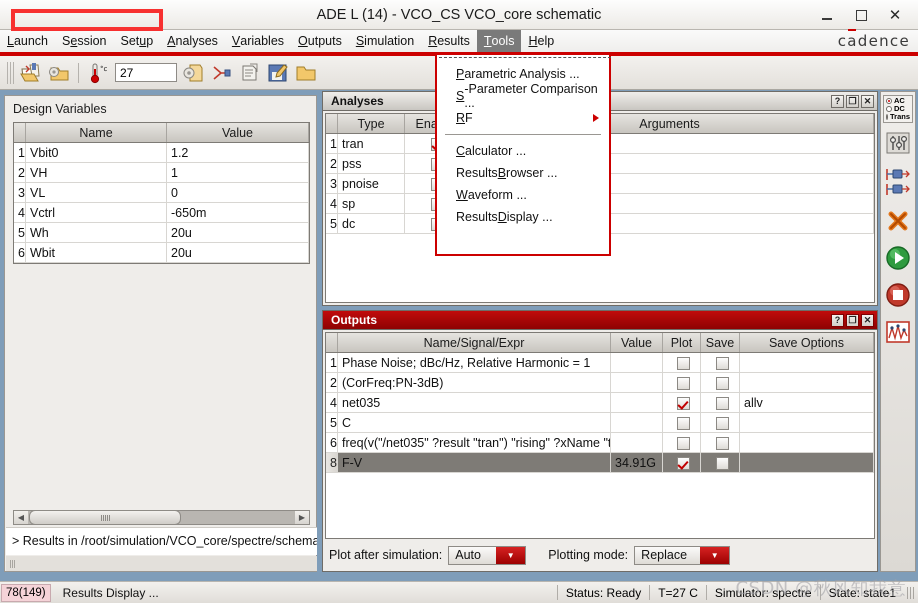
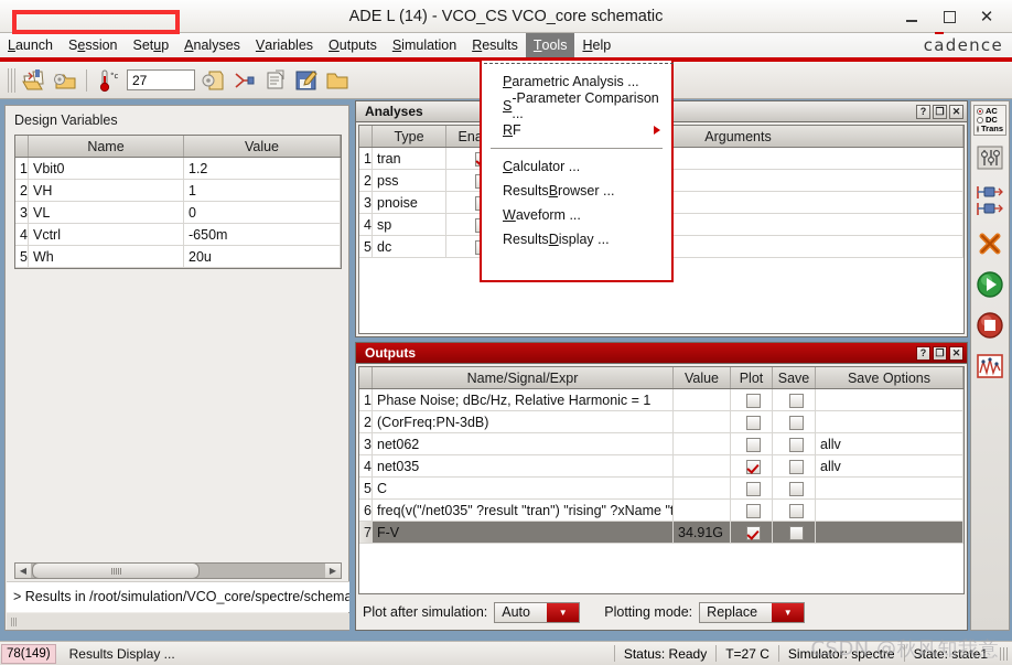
  ADE L (14) - VCO_CS VCO_core schematic
  ✕
  L
  aunch
  S
  e
  ssion
  Set
  u
  p
  A
  nalyses
  V
  ariables
  O
  utputs
  S
  imulation
  R
  esults
  T
  ools
  H
  elp
  c
  a
  dence
  °c
  27
  Design Variables
  	Name	Value
  1	Vbit0	1.2
  2	VH	1
  3	VL	0
  4	Vctrl	-650m
  5	Wh	20u
- 6	Wbit	20u
  ◀
  ▶
  > Results in /root/simulation/VCO_core/spectre/schema
  Analyses
  ?
  ❐
  ✕
  	Type	En	Arguments
  1	tran
  2	pss
  3	pnoise
  4	sp
  5	dc
  Outputs
  ?
  ❐
  ✕
  	Name/Signal/Expr	Value	Plot	Save	Save Options
  1	Phase Noise; dBc/Hz, Relative Harmonic = 1
  2	(CorFreq:PN-3dB)
+ 3	net062				allv
  4	net035				allv
  5	C
  6	freq(v("/net035" ?result "tran") "rising" ?xName "t
- 8	F-V	34.91G
+ 7	F-V	34.91G
  Plot after simulation:
  Auto
  ▼
  Plotting mode:
  Replace
  ▼
  AC
  DC
  Trans
  P
  arametric Analysis ...
  S
  -Parameter Comparison ...
  R
  F
  C
  alculator ...
  Results
  B
  rowser ...
  W
  aveform ...
  Results
  D
  isplay ...
  78(149)
  Results Display ...
  Status: Ready
  T=27 C
  Simulator: spectre
  State: state1
  CSDN @秋风知我意
